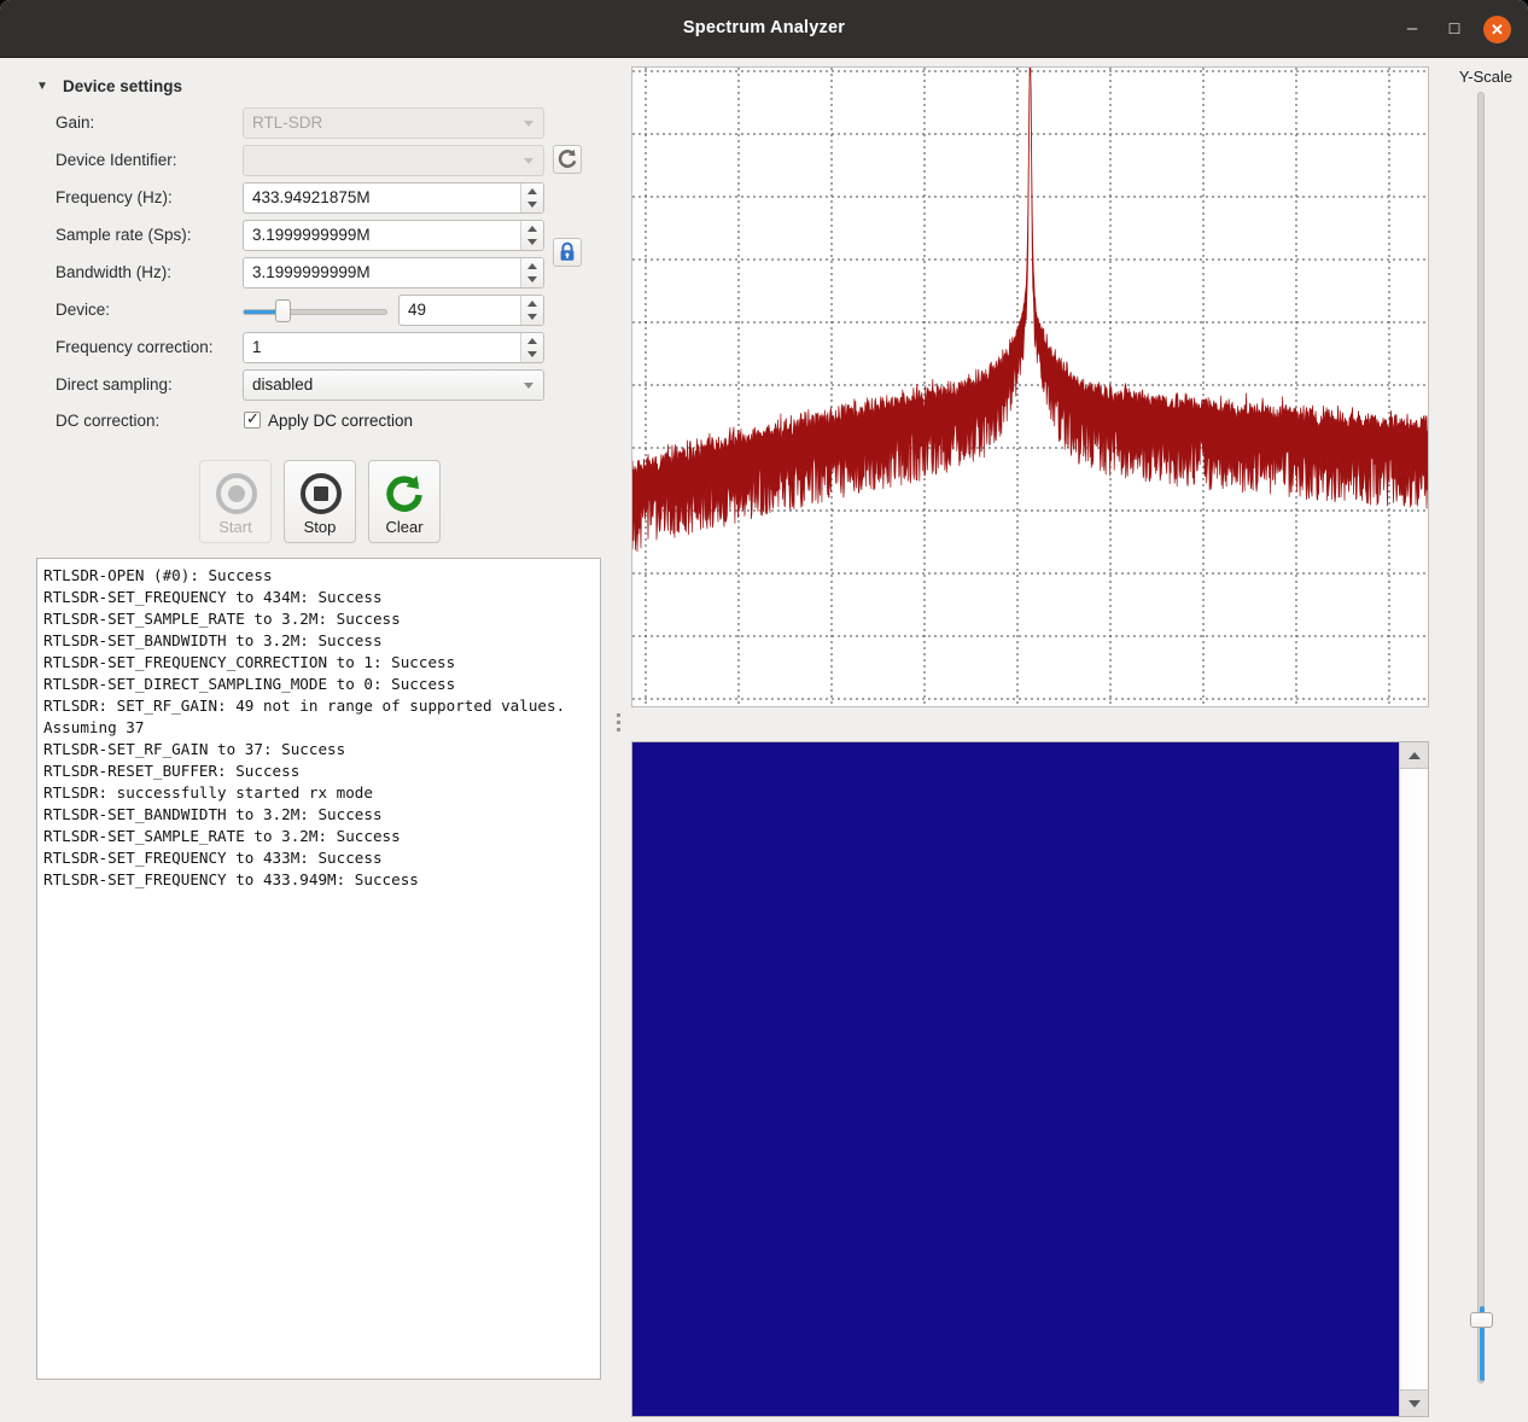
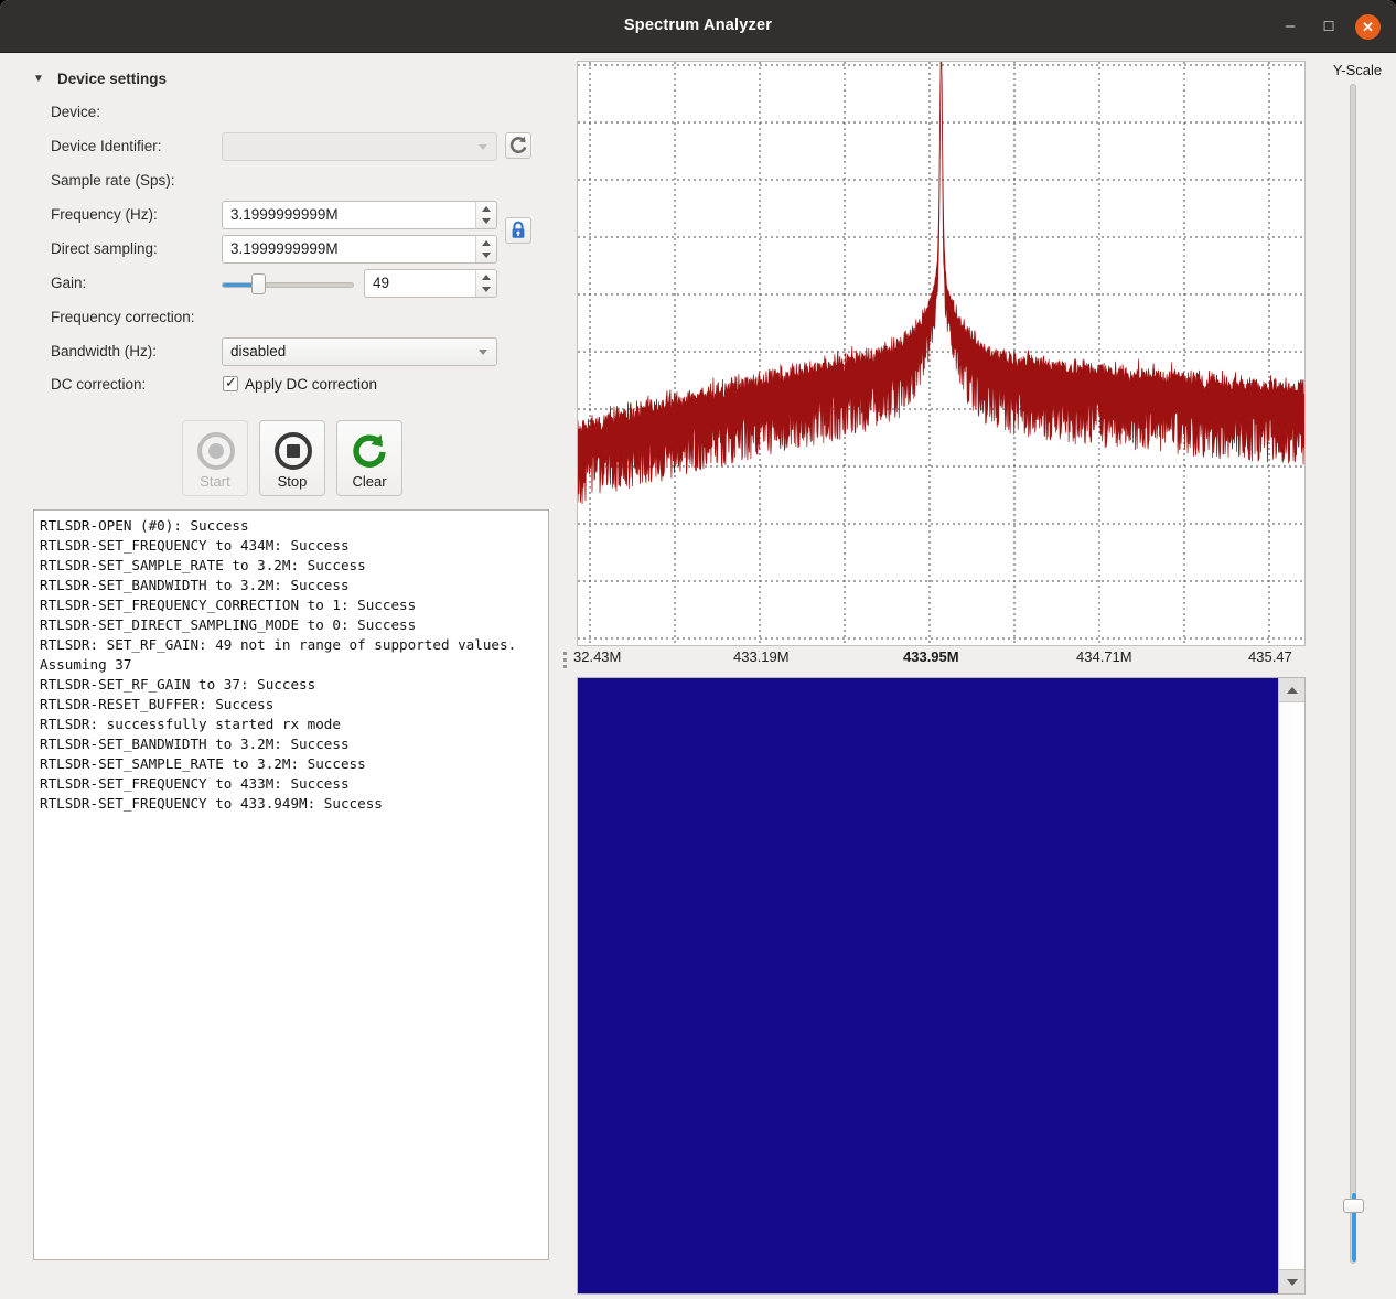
  Spectrum Analyzer
  –
  ☐
  ✕
  ▼
  Device settings
- Gain:
+ Device:
- RTL-SDR
  Device Identifier:
- Frequency (Hz):
+ Sample rate (Sps):
- 433.94921875M
- Sample rate (Sps):
+ Frequency (Hz):
  3.1999999999M
- Bandwidth (Hz):
+ Direct sampling:
  3.1999999999M
- Device:
+ Gain:
  49
  Frequency correction:
- 1
- Direct sampling:
+ Bandwidth (Hz):
  disabled
  DC correction:
  ✓
  Apply DC correction
  Start
  Stop
  Clear
  RTLSDR-OPEN (#0): Success
  RTLSDR-SET_FREQUENCY to 434M: Success
  RTLSDR-SET_SAMPLE_RATE to 3.2M: Success
  RTLSDR-SET_BANDWIDTH to 3.2M: Success
  RTLSDR-SET_FREQUENCY_CORRECTION to 1: Success
  RTLSDR-SET_DIRECT_SAMPLING_MODE to 0: Success
  RTLSDR: SET_RF_GAIN: 49 not in range of supported values. Assuming 37
  RTLSDR-SET_RF_GAIN to 37: Success
  RTLSDR-RESET_BUFFER: Success
  RTLSDR: successfully started rx mode
  RTLSDR-SET_BANDWIDTH to 3.2M: Success
  RTLSDR-SET_SAMPLE_RATE to 3.2M: Success
  RTLSDR-SET_FREQUENCY to 433M: Success
  RTLSDR-SET_FREQUENCY to 433.949M: Success
+ 32.43M
+ 433.19M
+ 433.95M
+ 434.71M
+ 435.47
  Y-Scale
